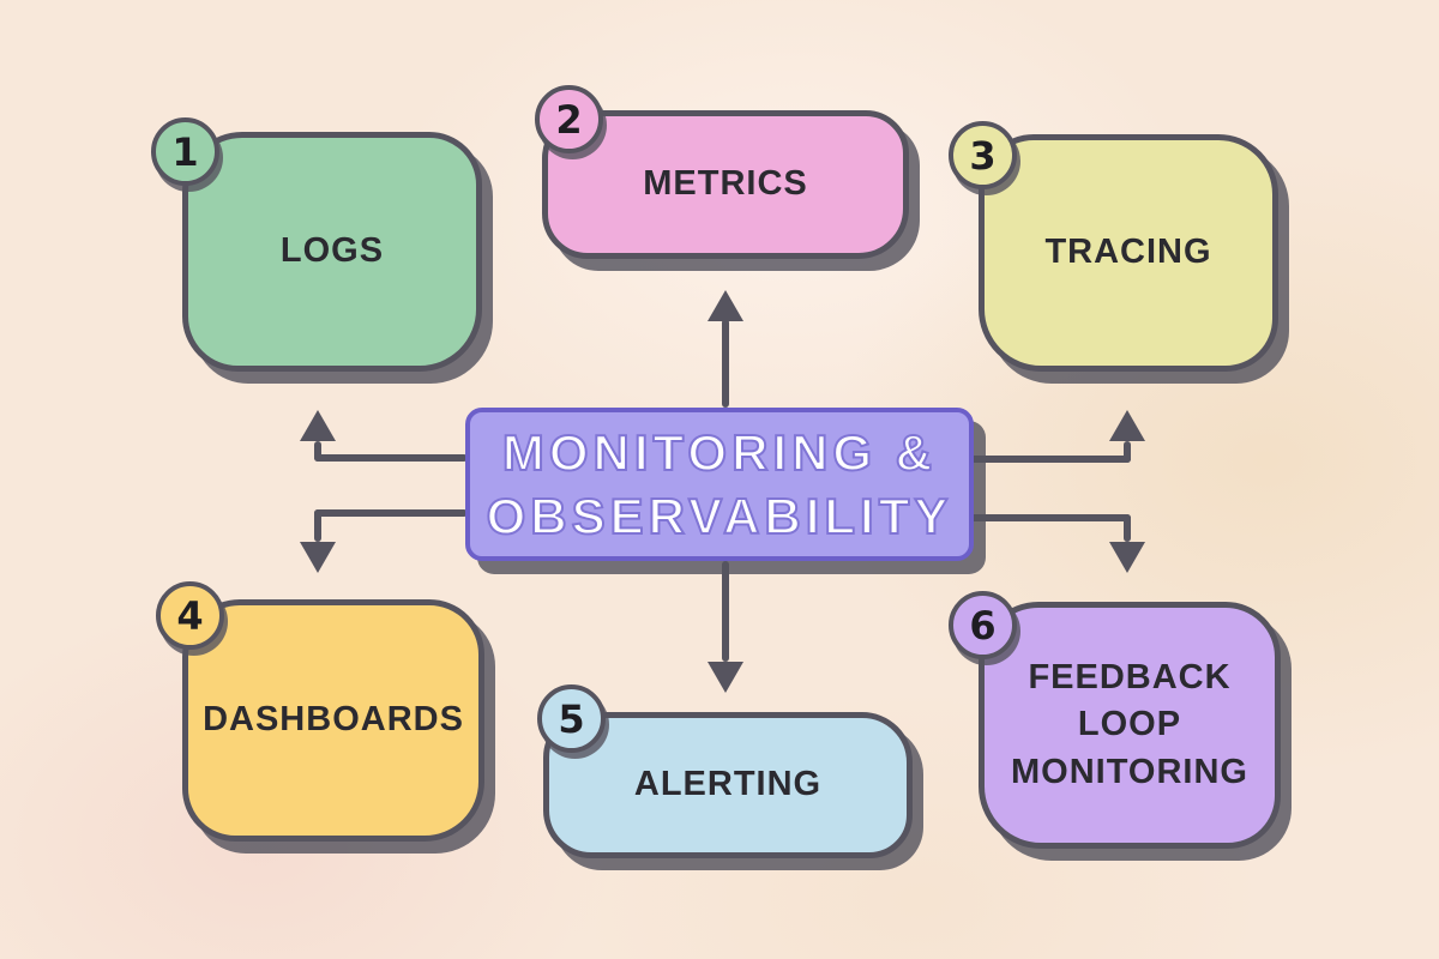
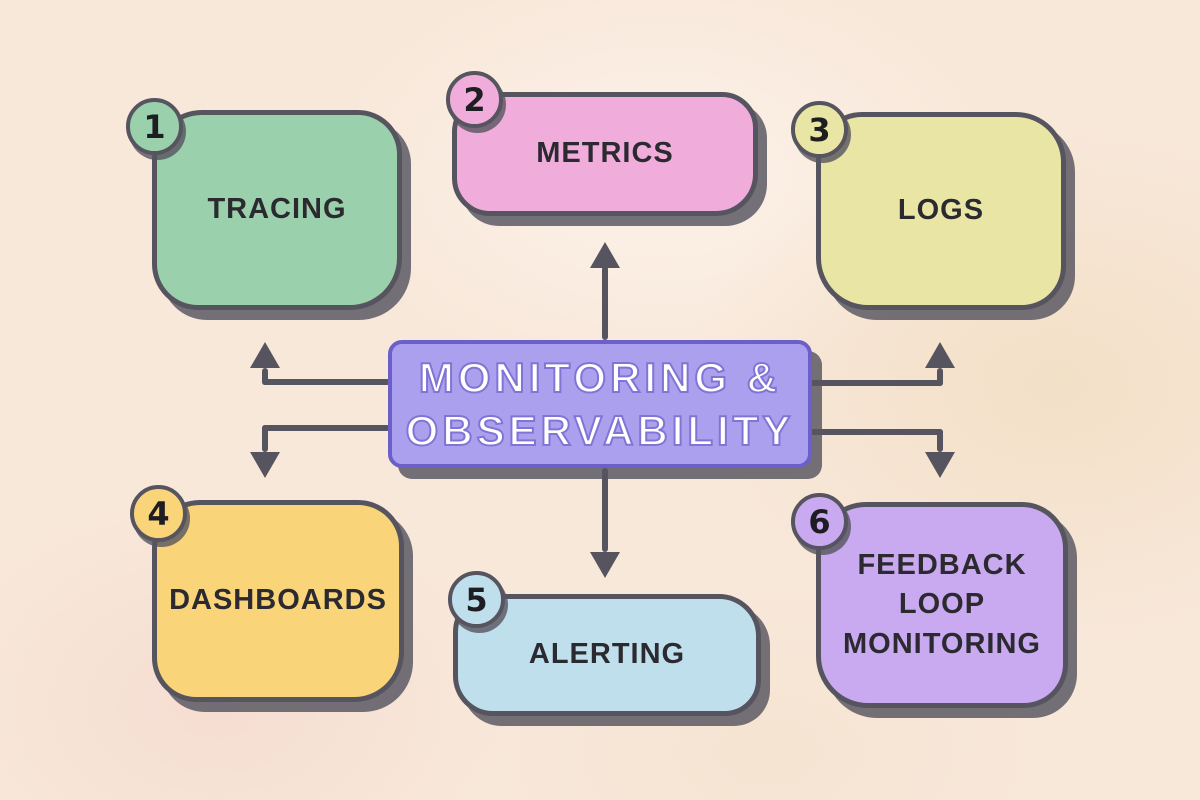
  1
- LOGS
+ TRACING
  2
  METRICS
  3
- TRACING
+ LOGS
  4
  DASHBOARDS
  5
  ALERTING
  6
  FEEDBACK LOOP MONITORING
  MONITORING &
  OBSERVABILITY
